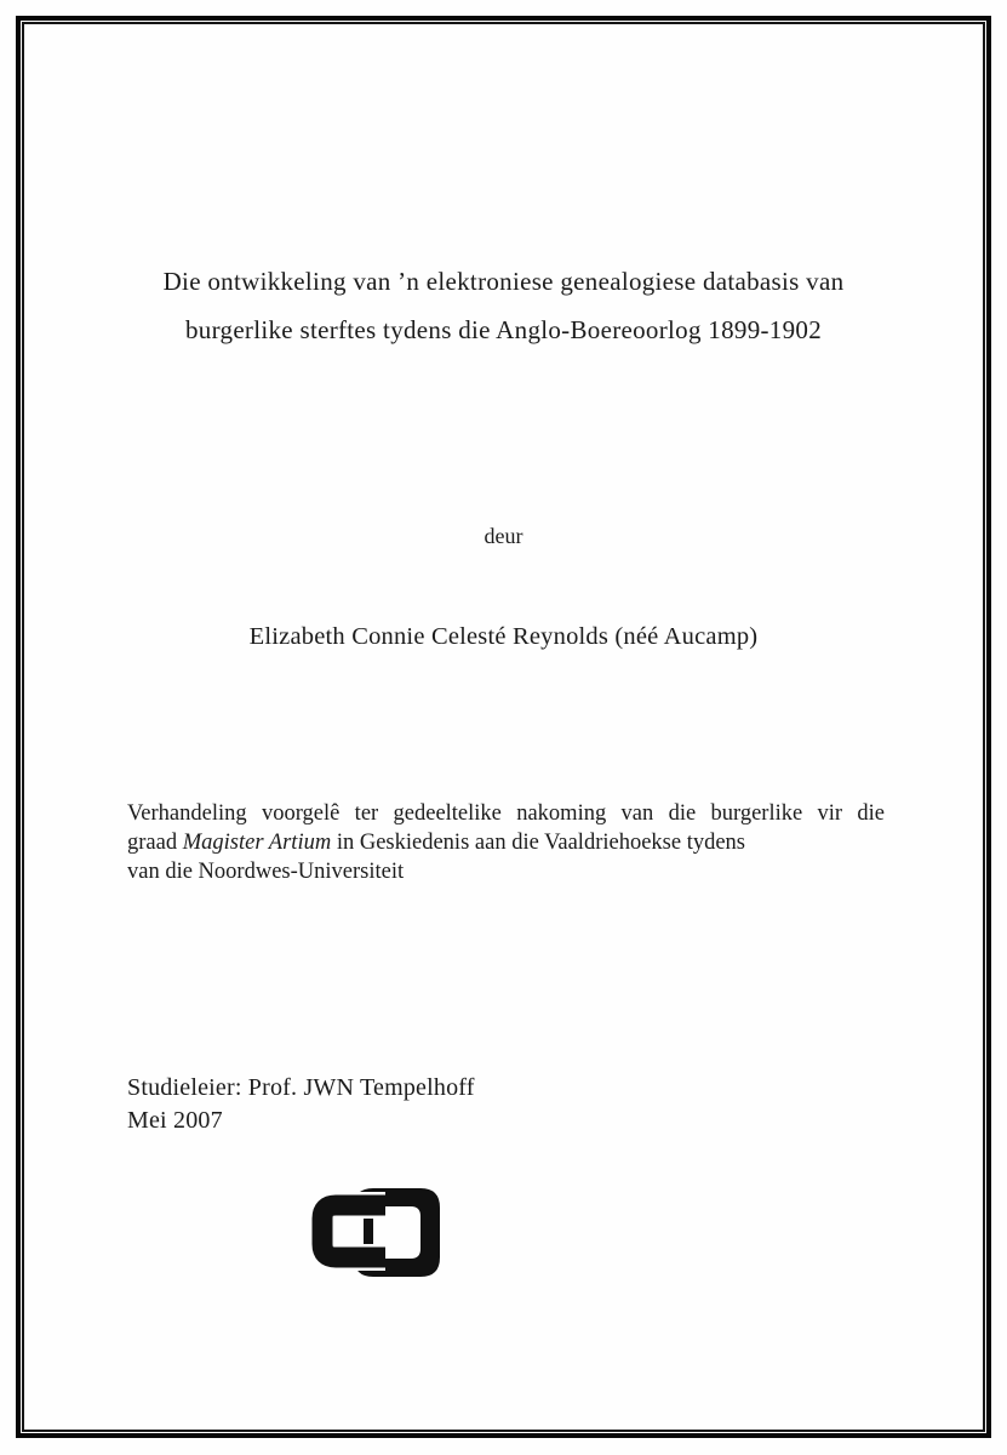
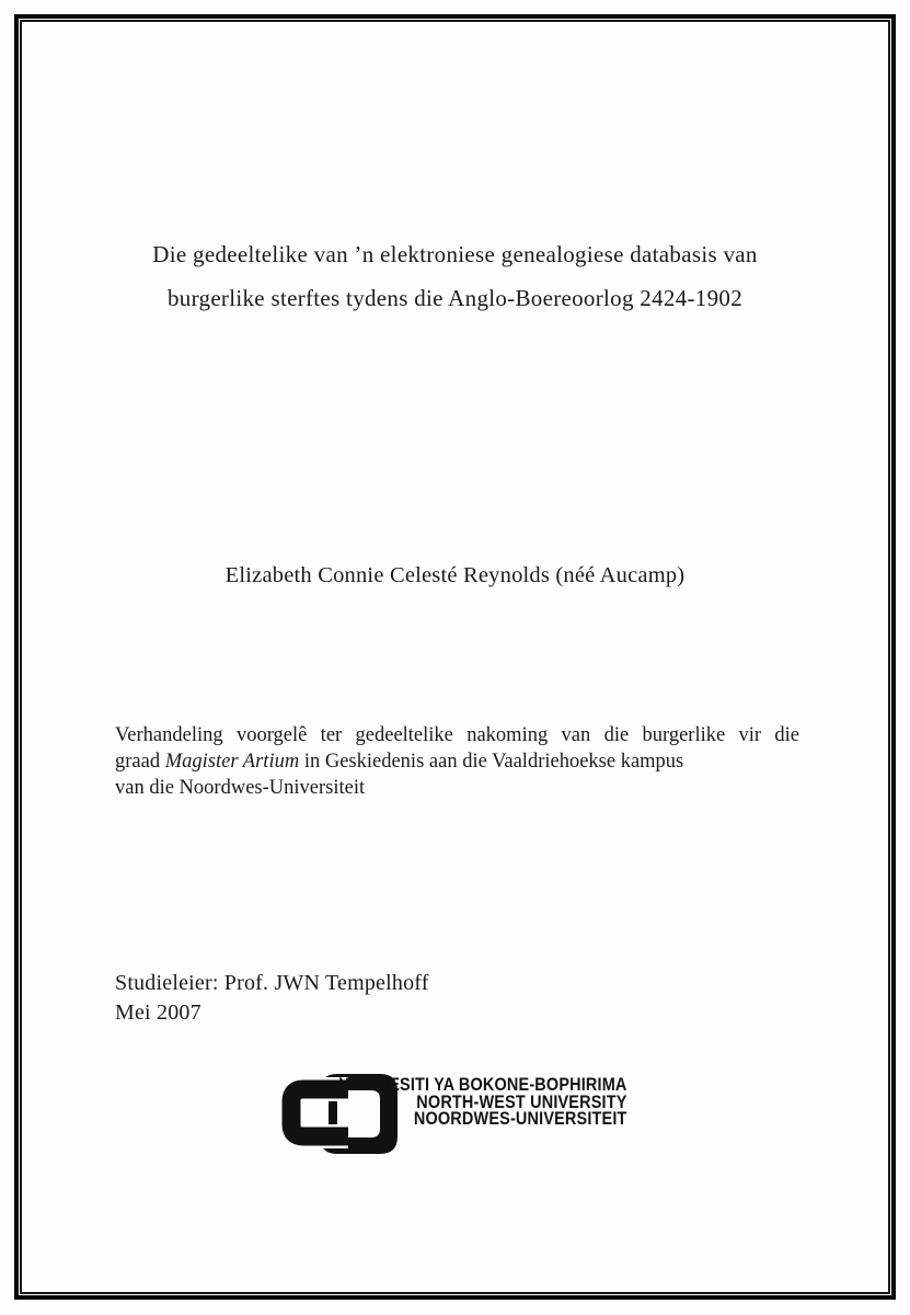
- Die ontwikkeling van ’n elektroniese genealogiese databasis van
+ Die gedeeltelike van ’n elektroniese genealogiese databasis van
- burgerlike sterftes tydens die Anglo-Boereoorlog 1899-1902
+ burgerlike sterftes tydens die Anglo-Boereoorlog 2424-1902
- deur
  Elizabeth Connie Celesté Reynolds (néé Aucamp)
  Verhandeling voorgelê ter gedeeltelike nakoming van die burgerlike vir die
- graad Magister Artium in Geskiedenis aan die Vaaldriehoekse tydens
+ graad Magister Artium in Geskiedenis aan die Vaaldriehoekse kampus
  van die Noordwes-Universiteit
  Studieleier: Prof. JWN Tempelhoff
  Mei 2007
+ YUNIBESITI YA BOKONE-BOPHIRIMA
+ NORTH-WEST UNIVERSITY
+ NOORDWES-UNIVERSITEIT
